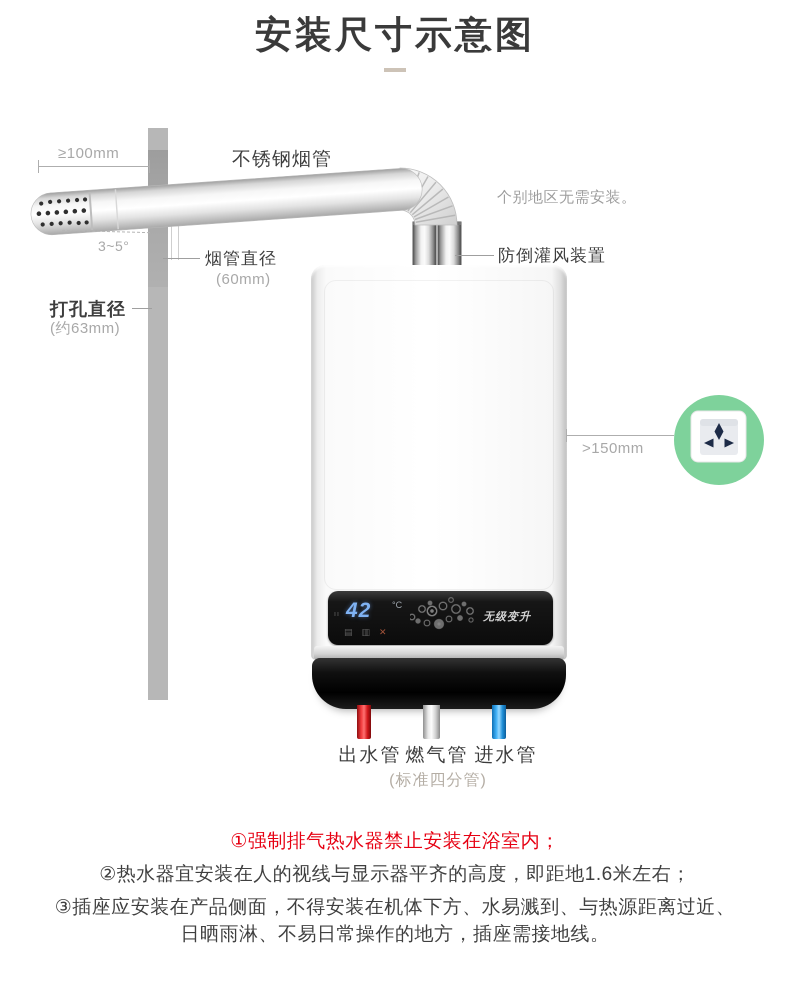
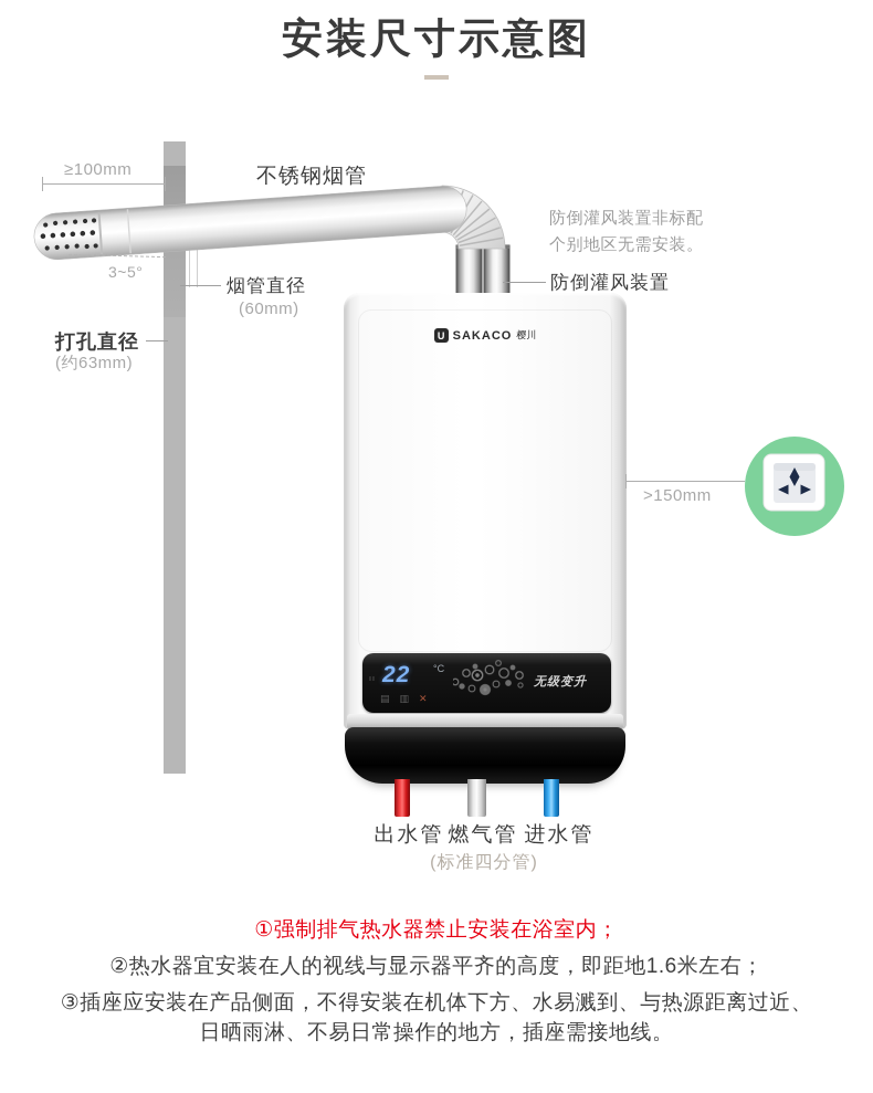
  安装尺寸示意图
  ≥100mm
  3~5°
  不锈钢烟管
  烟管直径
  (60mm)
  打孔直径
  (约63mm)
+ 防倒灌风装置非标配
  个别地区无需安装。
  防倒灌风装置
+ U
+ SAKACO
+ 樱川
- 42
+ 22
  °C
  ▤
  ▥
  ✕
  无级变升
  出水管
  燃气管
  进水管
  (标准四分管)
  >150mm
  ①强制排气热水器禁止安装在浴室内；
  ②热水器宜安装在人的视线与显示器平齐的高度，即距地1.6米左右；
  ③插座应安装在产品侧面，不得安装在机体下方、水易溅到、与热源距离过近、
  日晒雨淋、不易日常操作的地方，插座需接地线。
